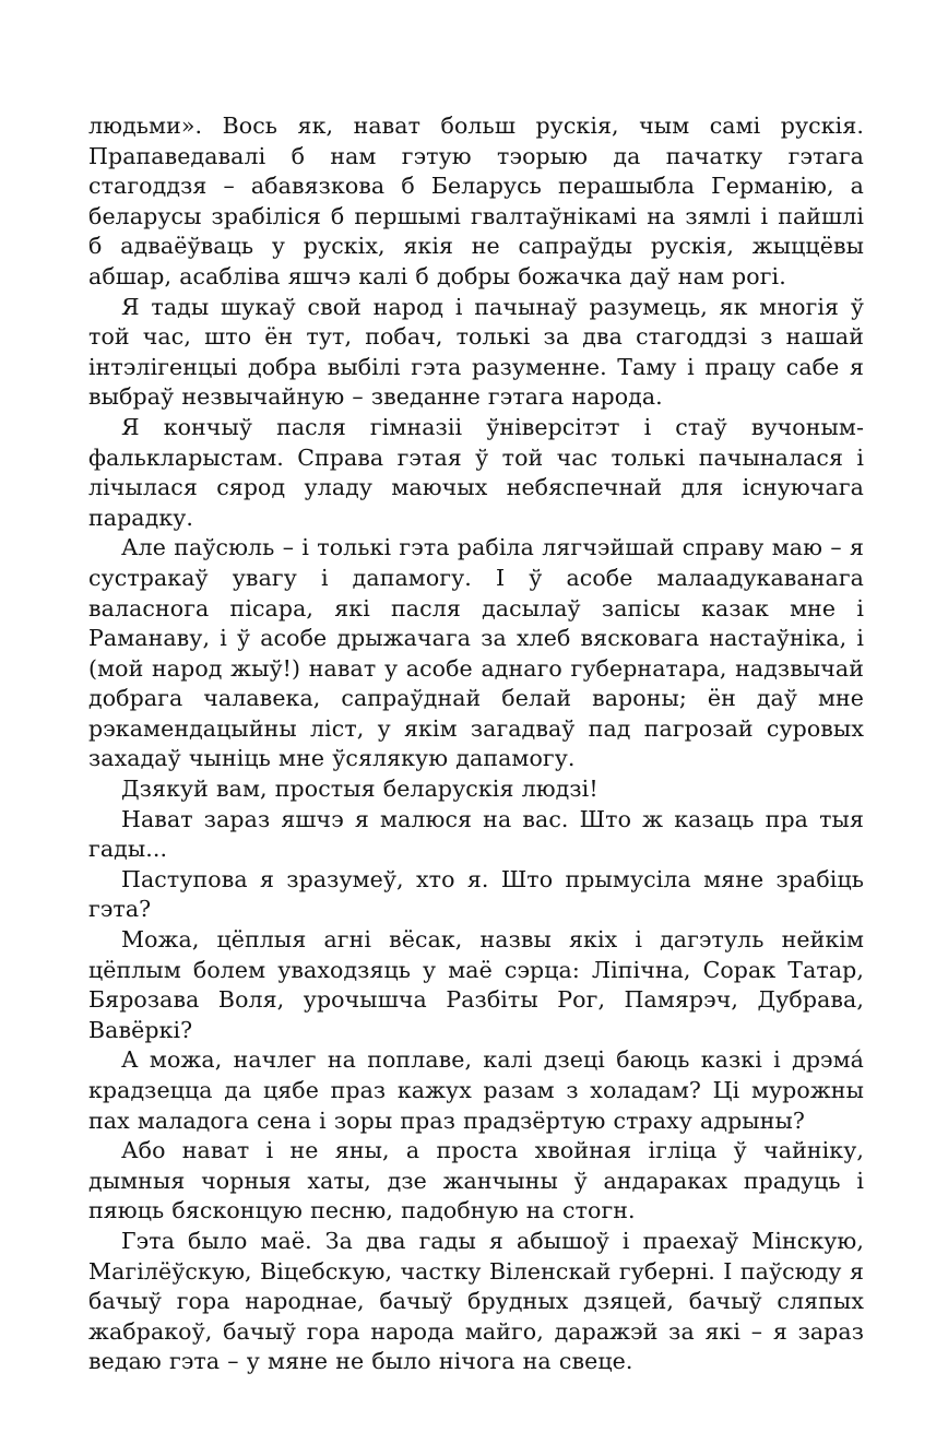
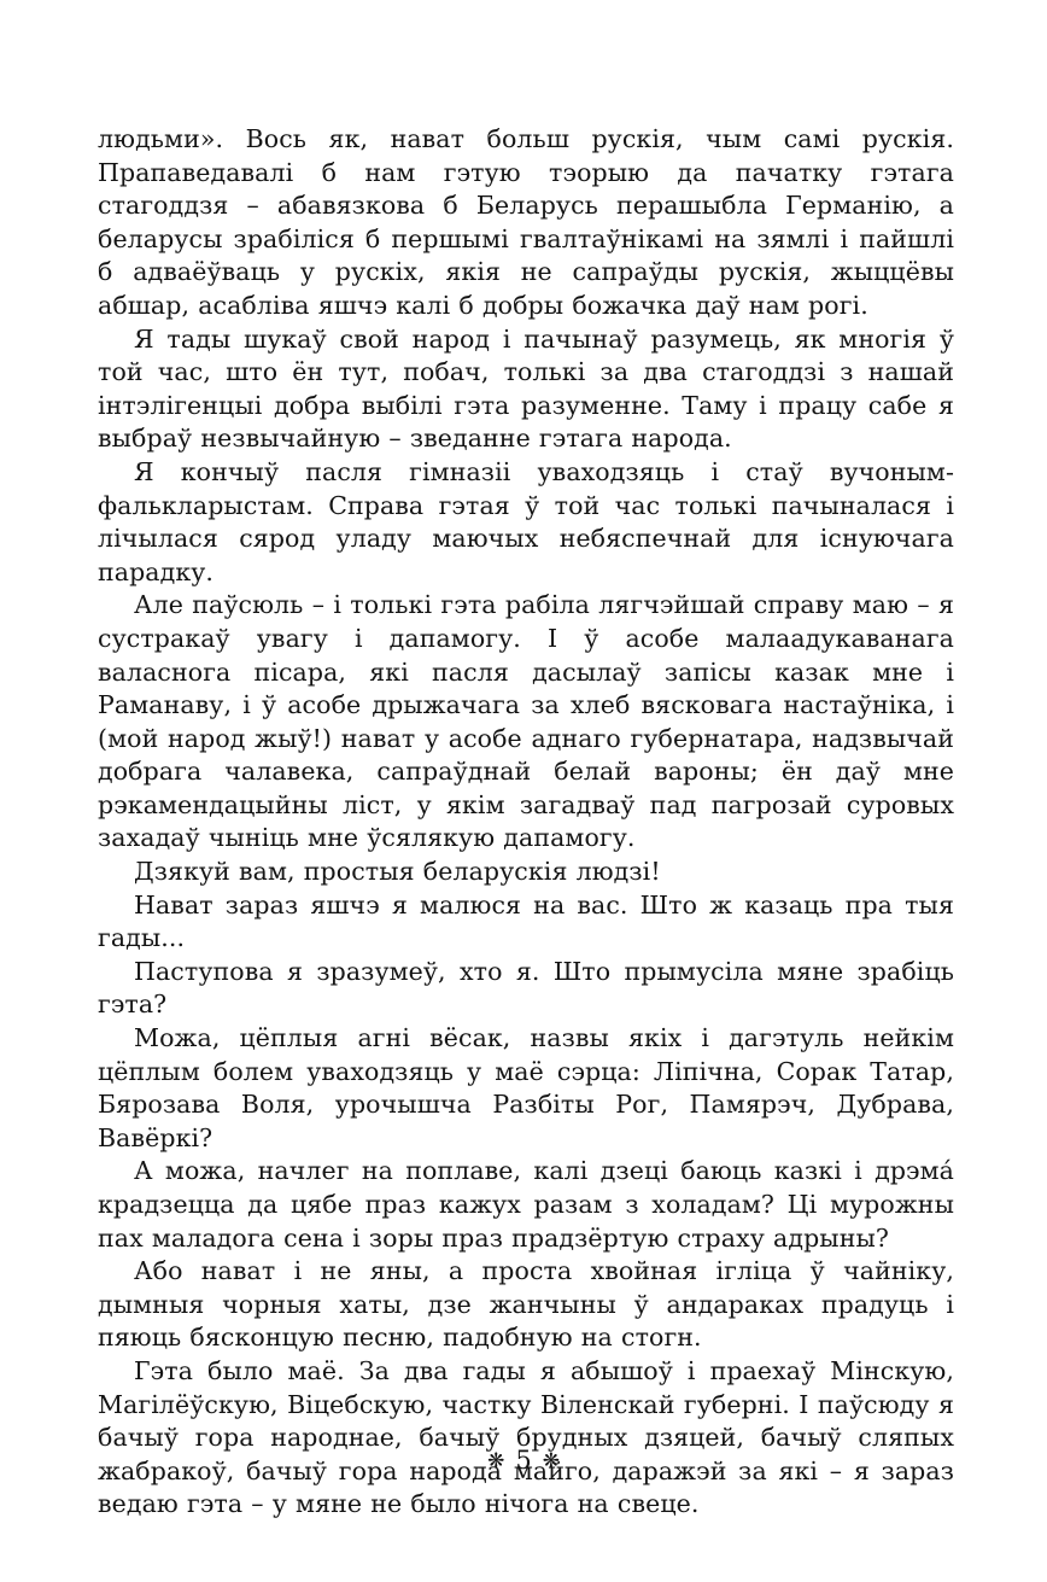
  людьми». Вось як, нават больш рускія, чым самі рускія. Прапаведавалі б нам гэтую тэорыю да пачатку гэтага стагоддзя – абавязкова б Беларусь перашыбла Германію, а беларусы зрабіліся б першымі гвалтаўнікамі на зямлі і пайшлі б адваёўваць у рускіх, якія не сапраўды рускія, жыццёвы абшар, асабліва яшчэ калі б добры божачка даў нам рогі.
  Я тады шукаў свой народ і пачынаў разумець, як многія ў той час, што ён тут, побач, толькі за два стагоддзі з нашай інтэлігенцыі добра выбілі гэта разуменне. Таму і працу сабе я выбраў незвычайную – зведанне гэтага народа.
- Я кончыў пасля гімназіі ўніверсітэт і стаў вучоным-фалькларыстам. Справа гэтая ў той час толькі пачыналася і лічылася сярод уладу маючых небяспечнай для існуючага парадку.
+ Я кончыў пасля гімназіі уваходзяць і стаў вучоным-фалькларыстам. Справа гэтая ў той час толькі пачыналася і лічылася сярод уладу маючых небяспечнай для існуючага парадку.
  Але паўсюль – і толькі гэта рабіла лягчэйшай справу маю – я сустракаў увагу і дапамогу. І ў асобе малаадукаванага валаснога пісара, які пасля дасылаў запісы казак мне і Раманаву, і ў асобе дрыжачага за хлеб вясковага настаўніка, і (мой народ жыў!) нават у асобе аднаго губернатара, надзвычай добрага чалавека, сапраўднай белай вароны; ён даў мне рэкамендацыйны ліст, у якім загадваў пад пагрозай суровых захадаў чыніць мне ўсялякую дапамогу.
  Дзякуй вам, простыя беларускія людзі!
  Нават зараз яшчэ я малюся на вас. Што ж казаць пра тыя гады...
  Паступова я зразумеў, хто я. Што прымусіла мяне зрабіць гэта?
  Можа, цёплыя агні вёсак, назвы якіх і дагэтуль нейкім цёплым болем уваходзяць у маё сэрца: Ліпічна, Сорак Татар, Бярозава Воля, урочышча Разбіты Рог, Памярэч, Дубрава, Вавёркі?
  А можа, начлег на поплаве, калі дзеці баюць казкі і дрэма́ крадзецца да цябе праз кажух разам з холадам? Ці мурожны пах маладога сена і зоры праз прадзёртую страху адрыны?
  Або нават і не яны, а проста хвойная ігліца ў чайніку, дымныя чорныя хаты, дзе жанчыны ў андараках прадуць і пяюць бясконцую песню, падобную на стогн.
  Гэта было маё. За два гады я абышоў і праехаў Мінскую, Магілёўскую, Віцебскую, частку Віленскай губерні. І паўсюду я бачыў гора народнае, бачыў брудных дзяцей, бачыў сляпых жабракоў, бачыў гора народа майго, даражэй за які – я зараз ведаю гэта – у мяне не было нічога на свеце.
+ ❋ 5 ❋
